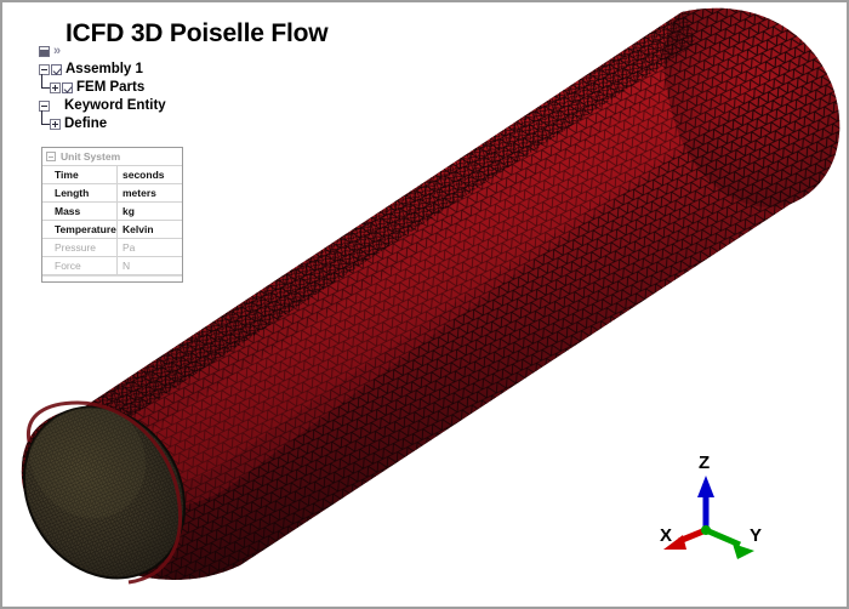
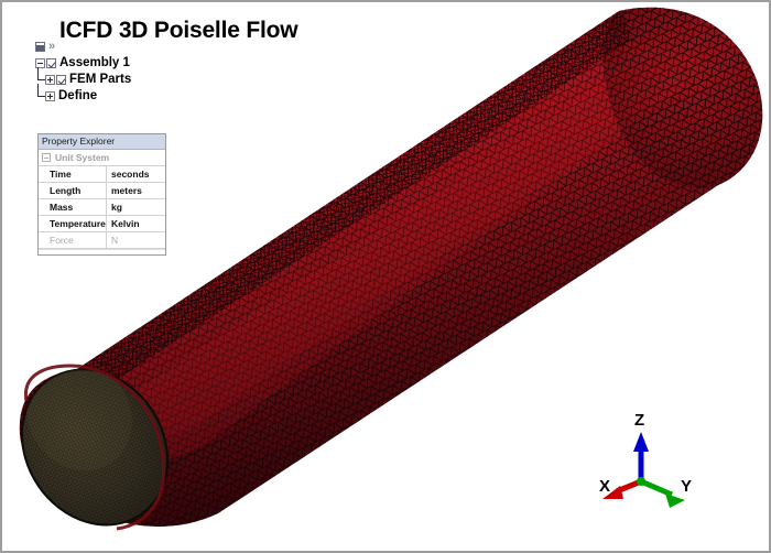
  ICFD 3D Poiselle Flow
  »
  Assembly 1
  FEM Parts
- Keyword Entity
  Define
+ Property Explorer
  Unit System
  Time
  seconds
  Length
  meters
  Mass
  kg
  Temperature
  Kelvin
- Pressure
- Pa
  Force
  N
  Z
  Y
  X
